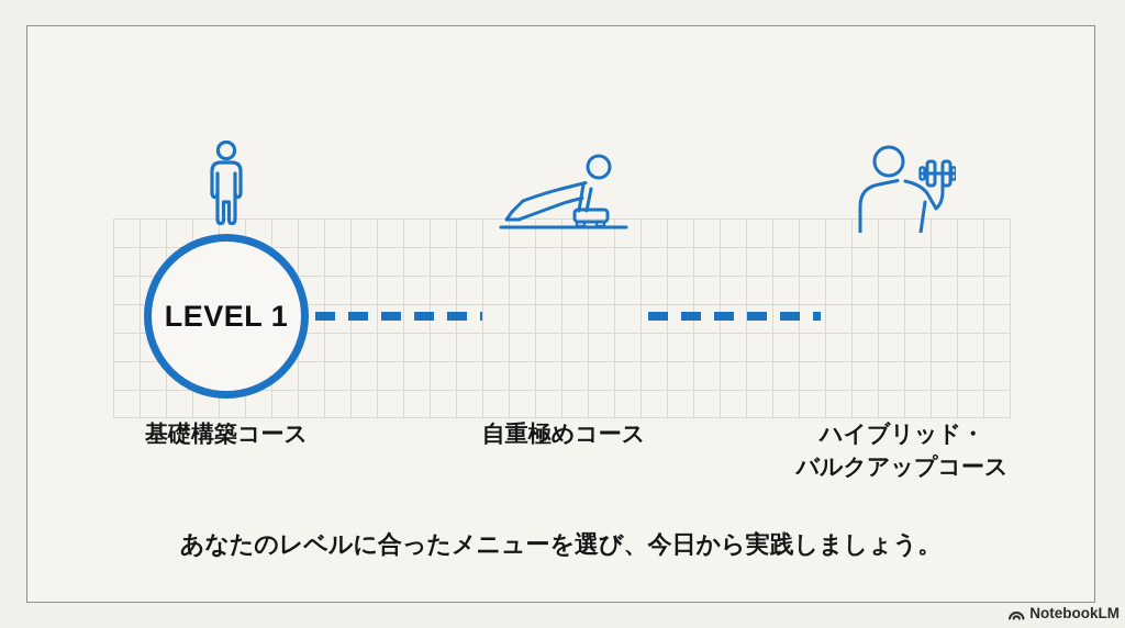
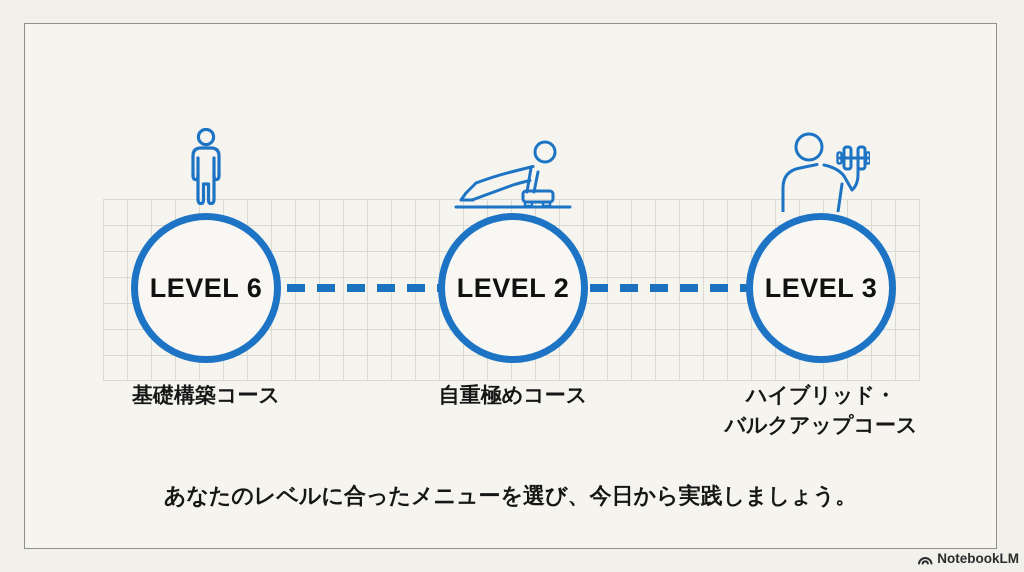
- LEVEL 1
+ LEVEL 6
+ LEVEL 2
+ LEVEL 3
  基礎構築コース
  自重極めコース
  ハイブリッド・
  バルクアップコース
  あなたのレベルに合ったメニューを選び、今日から実践しましょう。
  NotebookLM
